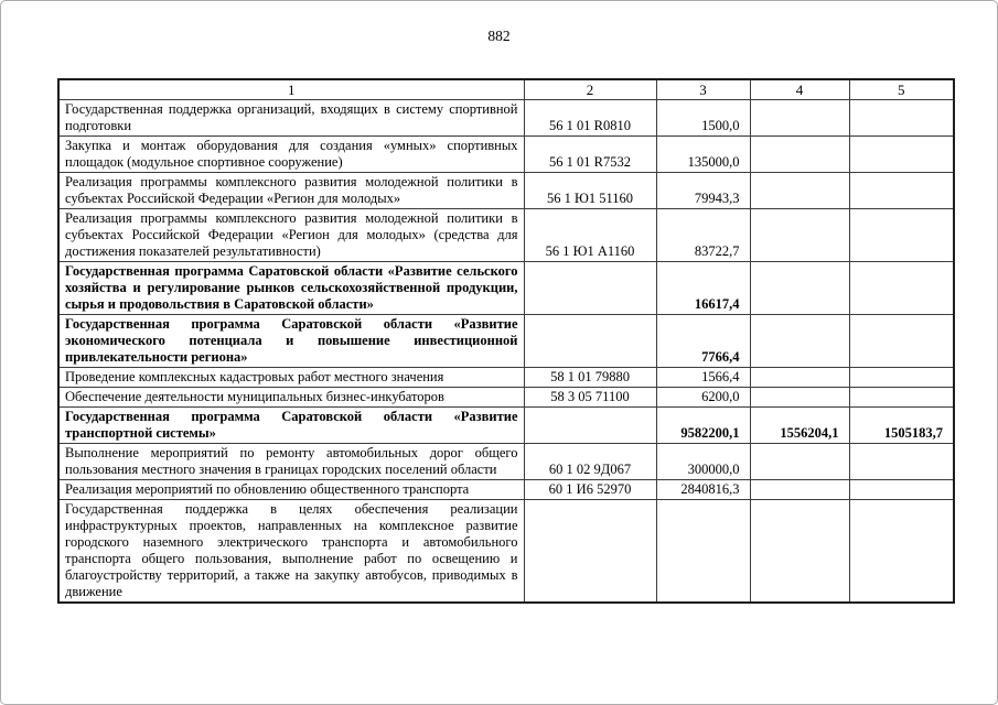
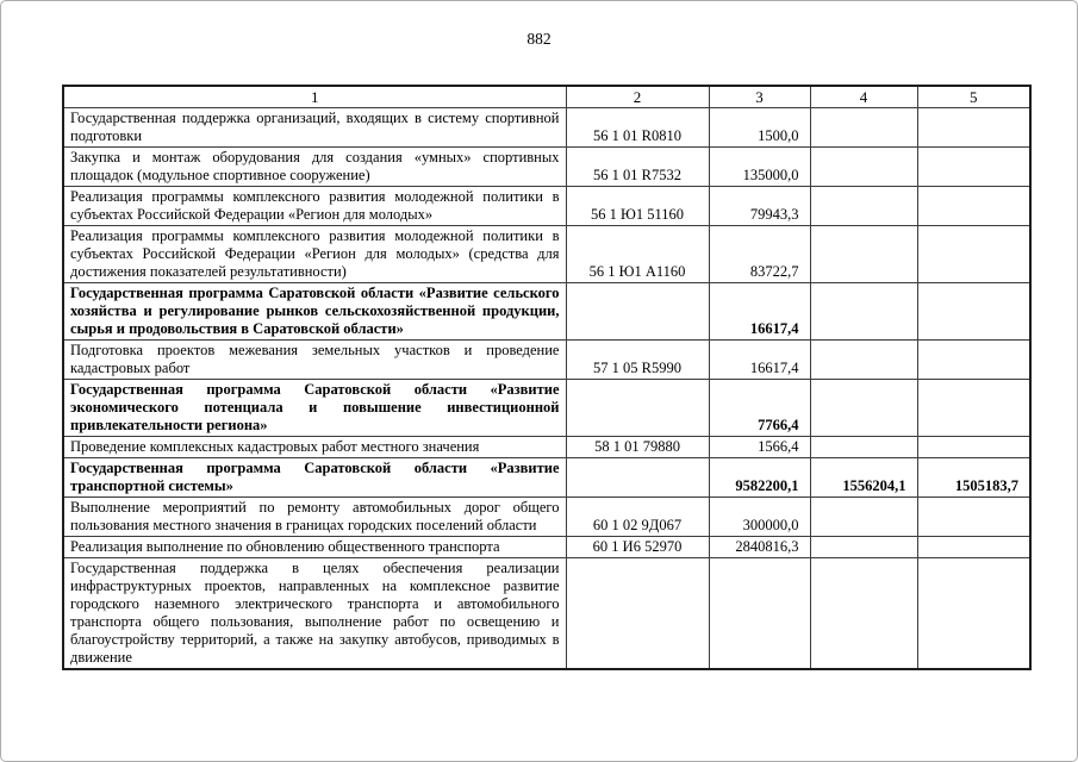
  882
  1	2	3	4	5
  Государственная поддержка организаций, входящих в систему спортивной подготовки	56 1 01 R0810	1500,0
  Закупка и монтаж оборудования для создания «умных» спортивных площадок (модульное спортивное сооружение)	56 1 01 R7532	135000,0
  Реализация программы комплексного развития молодежной политики в субъектах Российской Федерации «Регион для молодых»	56 1 Ю1 51160	79943,3
  Реализация программы комплексного развития молодежной политики в субъектах Российской Федерации «Регион для молодых» (средства для достижения показателей результативности)	56 1 Ю1 А1160	83722,7
  Государственная программа Саратовской области «Развитие сельского хозяйства и регулирование рынков сельскохозяйственной продукции, сырья и продовольствия в Саратовской области»		16617,4
+ Подготовка проектов межевания земельных участков и проведение кадастровых работ	57 1 05 R5990	16617,4
  Государственная программа Саратовской области «Развитие экономического потенциала и повышение инвестиционной привлекательности региона»		7766,4
  Проведение комплексных кадастровых работ местного значения	58 1 01 79880	1566,4
- Обеспечение деятельности муниципальных бизнес-инкубаторов	58 3 05 71100	6200,0
  Государственная программа Саратовской области «Развитие транспортной системы»		9582200,1	1556204,1	1505183,7
  Выполнение мероприятий по ремонту автомобильных дорог общего пользования местного значения в границах городских поселений области	60 1 02 9Д067	300000,0
- Реализация мероприятий по обновлению общественного транспорта	60 1 И6 52970	2840816,3
+ Реализация выполнение по обновлению общественного транспорта	60 1 И6 52970	2840816,3
  Государственная поддержка в целях обеспечения реализации инфраструктурных проектов, направленных на комплексное развитие городского наземного электрического транспорта и автомобильного транспорта общего пользования, выполнение работ по освещению и благоустройству территорий, а также на закупку автобусов, приводимых в движение
